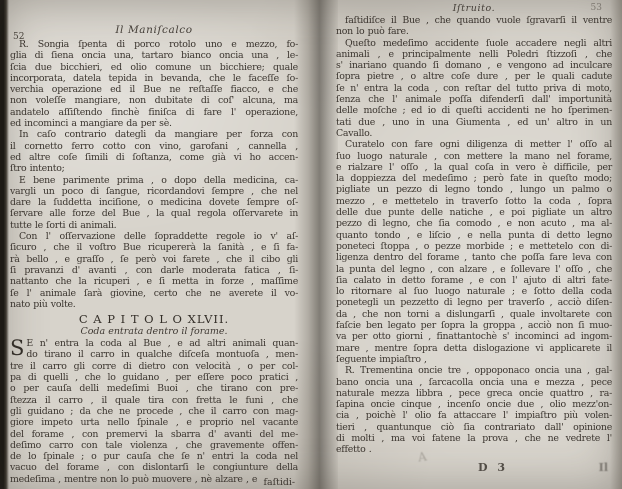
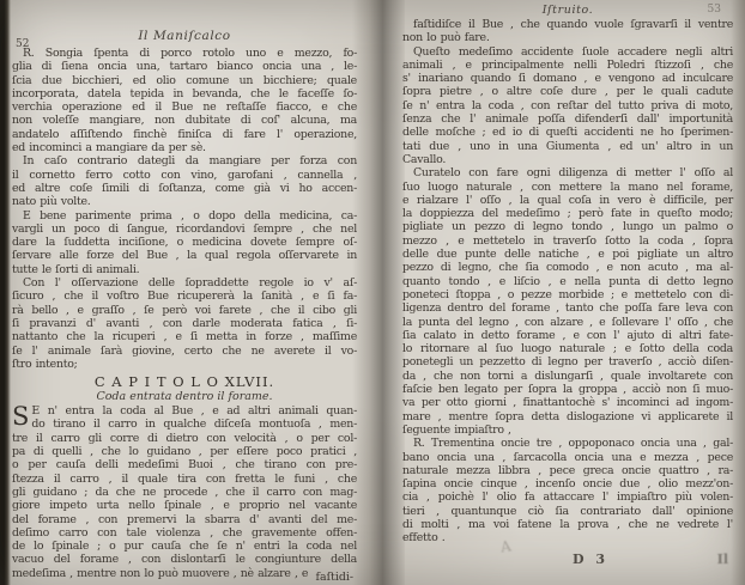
  52
  Il Maniſcalco
  R. Songia ſpenta di porco rotolo uno e mezzo, fo
  glia di ſiena oncia una, tartaro bianco oncia una , le
  ſcia due bicchieri, ed olio comune un bicchiere; qual
  incorporata, datela tepida in bevanda, che le faceſſe ſo
  verchia operazione ed il Bue ne reſtaſſe fiacco, e ch
  non voleſſe mangiare, non dubitate di coſ' alcuna, m
  andatelo aſſiſtendo finchè finiſca di fare l' operazione
  ed incominci a mangiare da per sè.
  In caſo contrario dategli da mangiare per forza co
  il cornetto ferro cotto con vino, garofani , cannella
  ed altre coſe ſimili di ſoſtanza, come già vi ho accen
- ſtro intento;
+ nato più volte.
  E bene parimente prima , o dopo della medicina, ca
  vargli un poco di ſangue, ricordandovi ſempre , che ne
  dare la ſuddetta inciſione, o medicina dovete ſempre o
  ſervare alle forze del Bue , la qual regola oſſervarete i
  tutte le ſorti di animali.
  Con l' oſſervazione delle ſopraddette regole io v' a
  ſicuro , che il voſtro Bue ricupererà la ſanità , e ſi fa
  rà bello , e graſſo , ſe però voi farete , che il cibo g
  ſi pravanzi d' avanti , con darle moderata fatica , ſ
  nattanto che la ricuperi , e ſi metta in forze , maſſim
  ſe l' animale ſarà giovine, certo che ne averete il vo
- nato più volte.
+ ſtro intento;
  C A P I T O L O XLVII.
  Coda entrata dentro il forame.
  S
  E n' entra la coda al Bue , e ad altri animali quan
  do tirano il carro in qualche diſceſa montuoſa , men
  tre il carro gli corre di dietro con velocità , o per co
  pa di quelli , che lo guidano , per eſſere poco pratici
  o per cauſa delli medeſimi Buoi , che tirano con pre
  ſtezza il carro , il quale tira con fretta le funi , ch
  gli guidano ; da che ne procede , che il carro con mag
  giore impeto urta nello ſpinale , e proprio nel vacant
  del forame , con premervi la sbarra d' avanti del me
  deſimo carro con tale violenza , che gravemente offen
  de lo ſpinale ; o pur cauſa che ſe n' entri la coda ne
  vacuo del forame , con dislontarſi le congiunture dell
  medeſima , mentre non lo può muovere , nè alzare , e
  faſtidi
  Iſtruito.
  53
  faſtidiſce il Bue , che quando vuole ſgravarſi il ventr
  non lo può fare.
  Queſto medeſimo accidente ſuole accadere negli altr
  animali , e principalmente nelli Poledri ſtizzoſi , ch
  s' inariano quando ſi domano , e vengono ad inculcar
  opra pietre , o altre coſe dure , per le quali cadut
  e n' entra la coda , con reſtar del tutto priva di moto
  enza che l' animale poſſa difenderſi dall' importunit
  delle moſche ; ed io di queſti accidenti ne ho ſperimen
  ati due , uno in una Giumenta , ed un' altro in u
  Cavallo.
  Curatelo con fare ogni diligenza di metter l' oſſo a
  uo luogo naturale , con mettere la mano nel forame
  e rialzare l' oſſo , la qual coſa in vero è difficile, pe
  a doppiezza del medeſimo ; però fate in queſto modo
  pigliate un pezzo di legno tondo , lungo un palmo
  mezzo , e mettetelo in traverſo ſotto la coda , ſopr
  delle due punte delle natiche , e poi pigliate un altr
  pezzo di legno, che ſia comodo , e non acuto , ma al
  quanto tondo , e liſcio , e nella punta di detto legn
  poneteci ſtoppa , o pezze morbide ; e mettetelo con di
  igenza dentro del forame , tanto che poſſa fare leva co
  a punta del legno , con alzare , e ſollevare l' oſſo , ch
  ia calato in detto forame , e con l' ajuto di altri fate
  o ritornare al ſuo luogo naturale ; e ſotto della cod
  ponetegli un pezzetto di legno per traverſo , acciò diſen
  da , che non torni a dislungarſi , quale involtarete co
  aſcie ben legato per ſopra la groppa , acciò non ſi muo
  va per otto giorni , finattantochè s' incominci ad ingom
  mare , mentre ſopra detta dislogazione vi applicarete i
  eguente impiaſtro ,
  R. Trementina oncie tre , oppoponaco oncia una , gal
  bano oncia una , ſarcacolla oncia una e mezza , pec
  naturale mezza libbra , pece greca oncie quattro , ra
  apina oncie cinque , incenſo oncie due , olio mezz'on
  cia , poichè l' olio fa attaccare l' impiaſtro più volen
  ieri , quantunque ciò ſia contrariato dall' opinion
  di molti , ma voi fatene la prova , che ne vedrete l
  effetto .
  D 3
  Il
